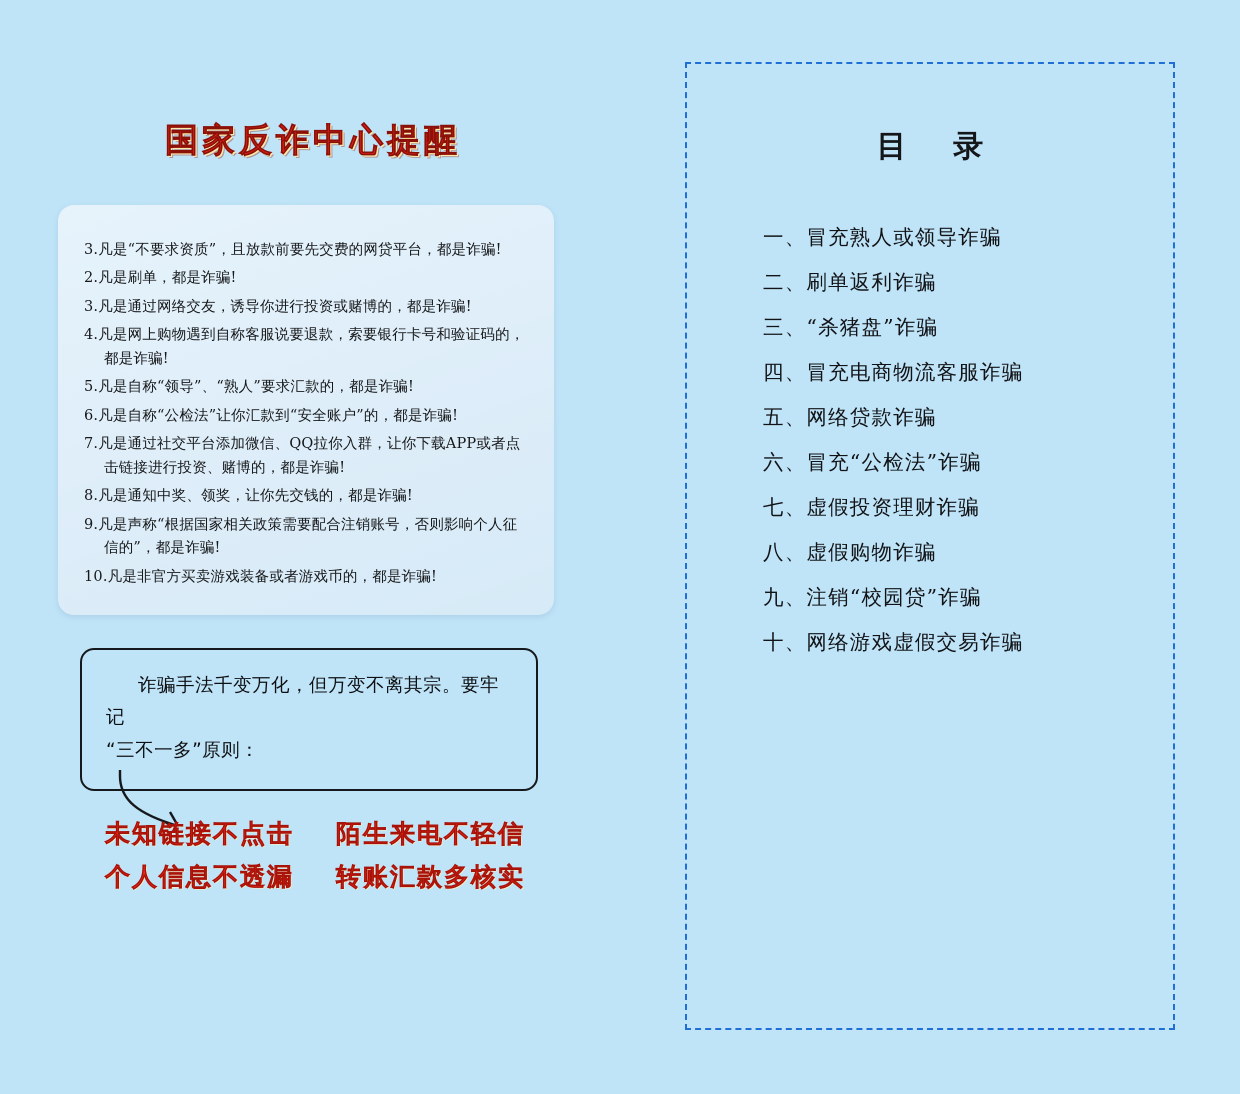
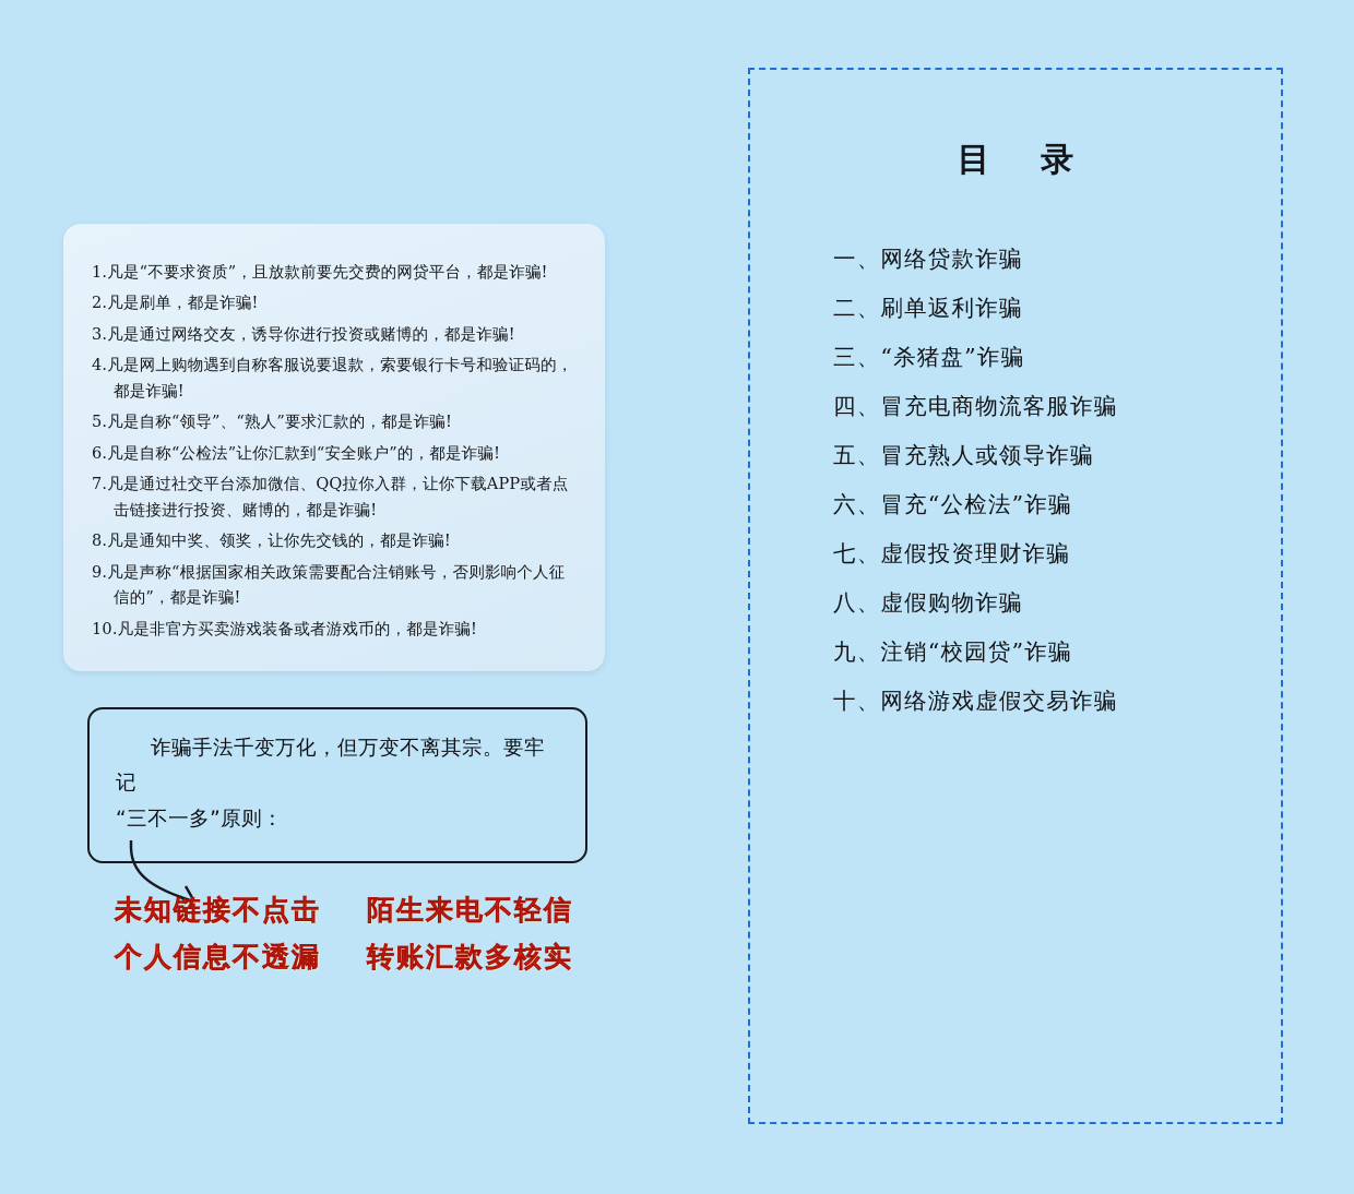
- 国家反诈中心提醒
- 3.凡是“不要求资质”，且放款前要先交费的网贷平台，都是诈骗!
+ 1.凡是“不要求资质”，且放款前要先交费的网贷平台，都是诈骗!
  2.凡是刷单，都是诈骗!
  3.凡是通过网络交友，诱导你进行投资或赌博的，都是诈骗!
  4.凡是网上购物遇到自称客服说要退款，索要银行卡号和验证码的，都是诈骗!
  5.凡是自称“领导”、“熟人”要求汇款的，都是诈骗!
  6.凡是自称“公检法”让你汇款到“安全账户”的，都是诈骗!
  7.凡是通过社交平台添加微信、QQ拉你入群，让你下载APP或者点击链接进行投资、赌博的，都是诈骗!
  8.凡是通知中奖、领奖，让你先交钱的，都是诈骗!
  9.凡是声称“根据国家相关政策需要配合注销账号，否则影响个人征信的”，都是诈骗!
  10.凡是非官方买卖游戏装备或者游戏币的，都是诈骗!
  诈骗手法千变万化，但万变不离其宗。要牢记
  “三不一多”原则：
  未知链接不点击
  陌生来电不轻信
  个人信息不透漏
  转账汇款多核实
  目 录
- 一、冒充熟人或领导诈骗
+ 一、网络贷款诈骗
  二、刷单返利诈骗
  三、“杀猪盘”诈骗
  四、冒充电商物流客服诈骗
- 五、网络贷款诈骗
+ 五、冒充熟人或领导诈骗
  六、冒充“公检法”诈骗
  七、虚假投资理财诈骗
  八、虚假购物诈骗
  九、注销“校园贷”诈骗
  十、网络游戏虚假交易诈骗
